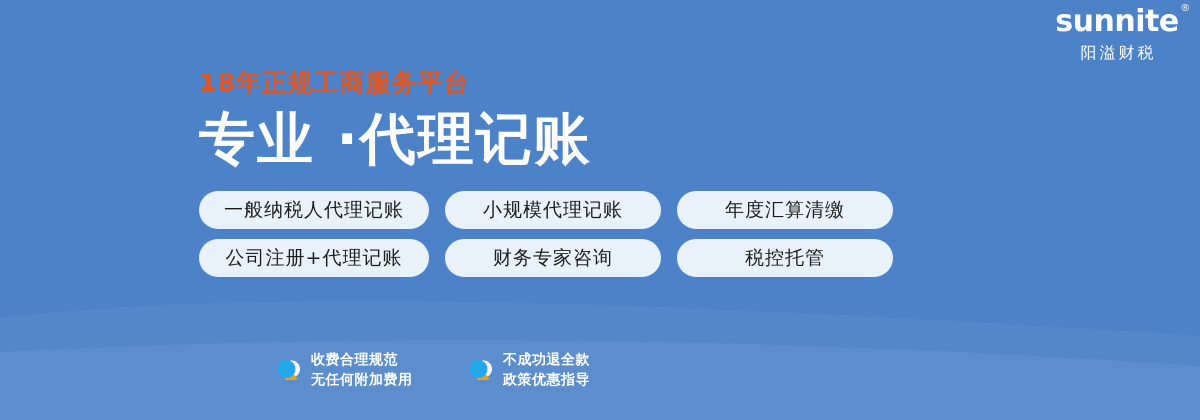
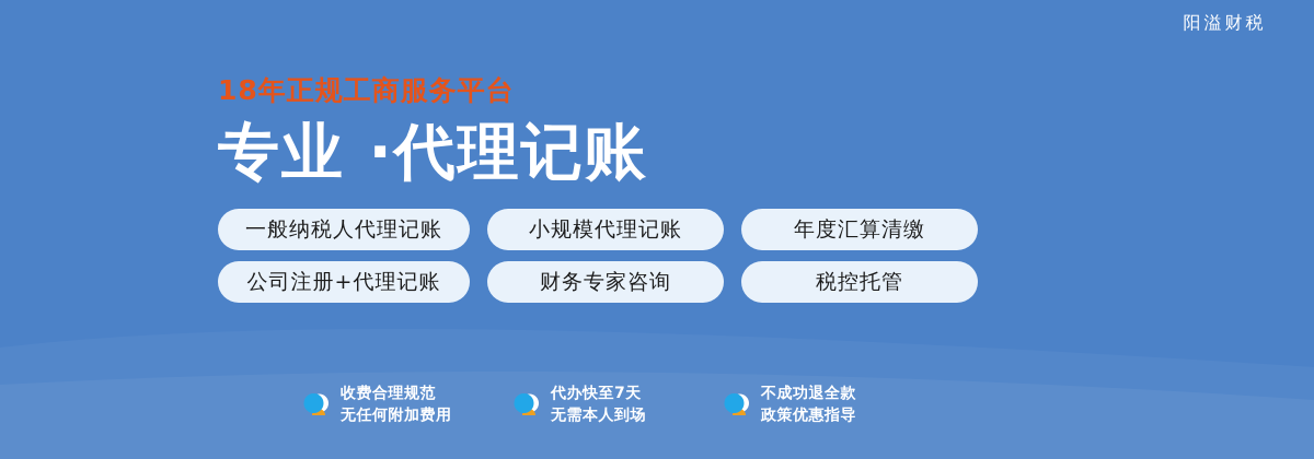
- sunnite
- ®
  阳溢财税
  18年正规工商服务平台
  专业 ·代理记账
  一般纳税人代理记账
  小规模代理记账
  年度汇算清缴
  公司注册+代理记账
  财务专家咨询
  税控托管
  收费合理规范
  无任何附加费用
+ 代办快至7天
+ 无需本人到场
  不成功退全款
  政策优惠指导
